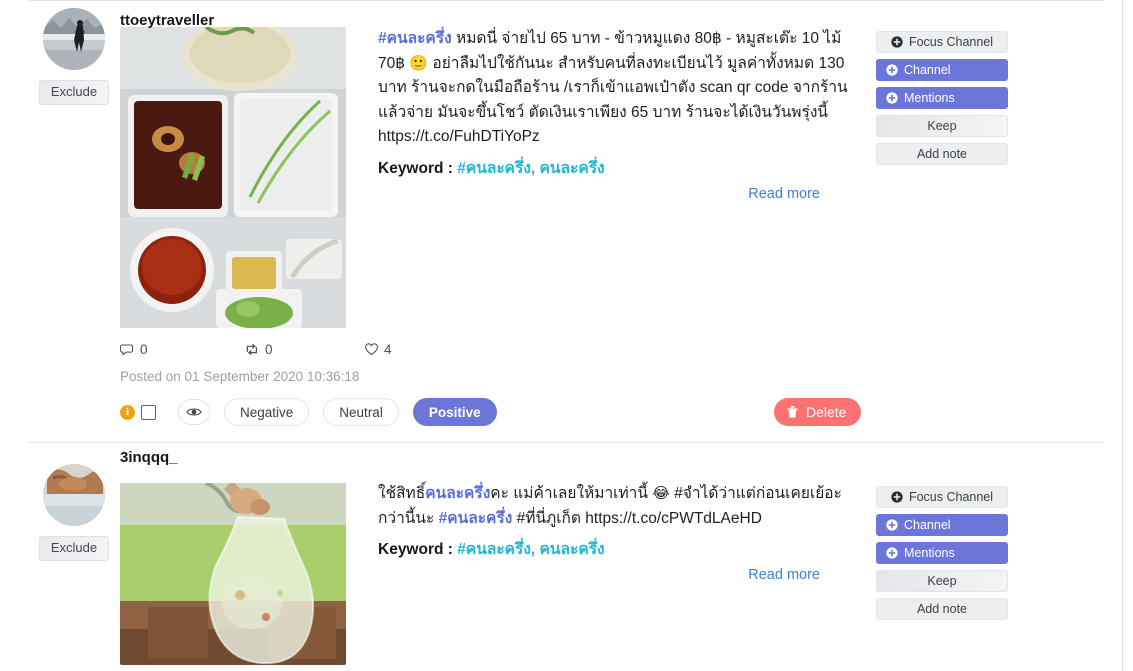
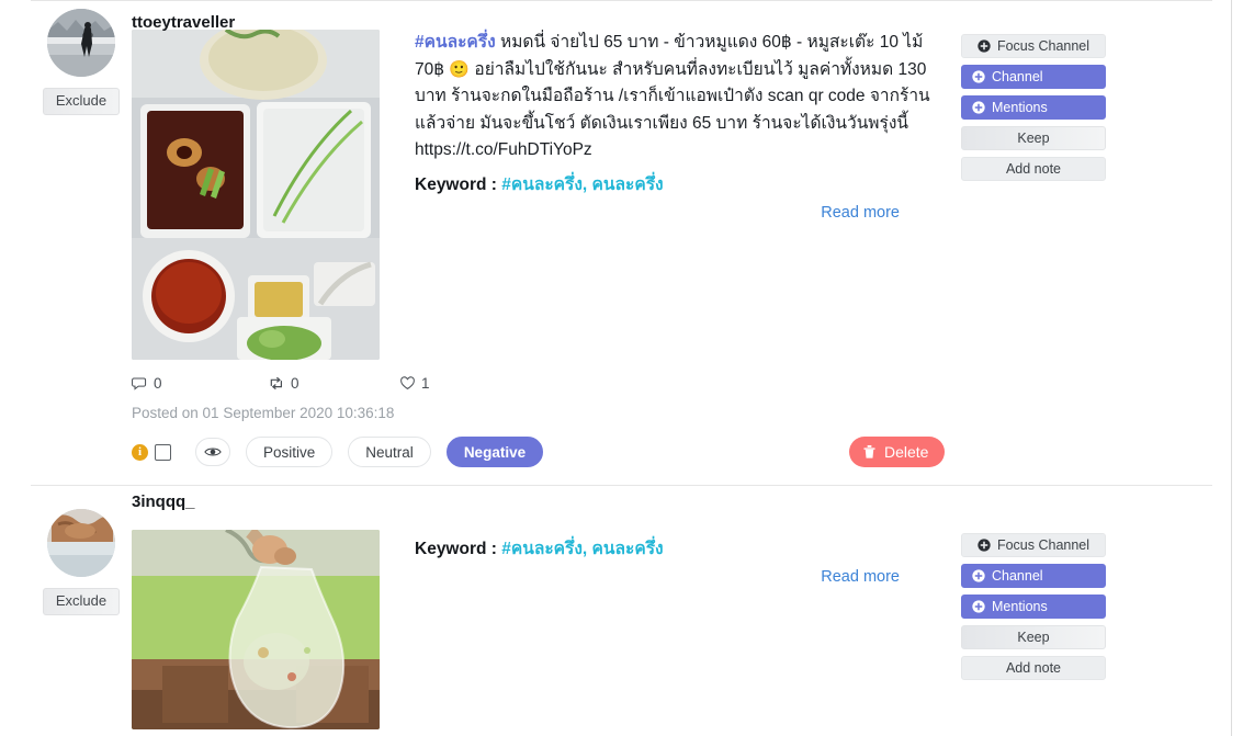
  Exclude
- #คนละครึ่ง หมดนี่ จ่ายไป 65 บาท - ข้าวหมูแดง 80฿ - หมูสะเต๊ะ 10 ไม้ 70฿ 🙂 อย่าลืมไปใช้กันนะ สำหรับคนที่ลงทะเบียนไว้ มูลค่าทั้งหมด 130 บาท ร้านจะกดในมือถือร้าน /เราก็เข้าแอพเป๋าตัง scan qr code จากร้าน แล้วจ่าย มันจะขึ้นโชว์ ตัดเงินเราเพียง 65 บาท ร้านจะได้เงินวันพรุ่งนี้ https://t.co/FuhDTiYoPz
+ #คนละครึ่ง หมดนี่ จ่ายไป 65 บาท - ข้าวหมูแดง 60฿ - หมูสะเต๊ะ 10 ไม้ 70฿ 🙂 อย่าลืมไปใช้กันนะ สำหรับคนที่ลงทะเบียนไว้ มูลค่าทั้งหมด 130 บาท ร้านจะกดในมือถือร้าน /เราก็เข้าแอพเป๋าตัง scan qr code จากร้าน แล้วจ่าย มันจะขึ้นโชว์ ตัดเงินเราเพียง 65 บาท ร้านจะได้เงินวันพรุ่งนี้ https://t.co/FuhDTiYoPz
  Keyword : #คนละครึ่ง, คนละครึ่ง
  Read more
  Focus Channel
  Channel
  Mentions
  Keep
  Add note
  0
  0
- 4
+ 1
  Posted on 01 September 2020 10:36:18
  i
- Negative
+ Positive
  Neutral
- Positive
+ Negative
  Delete
  3inqqq_
  Exclude
- ใช้สิทธิ์คนละครึ่งคะ แม่ค้าเลยให้มาเท่านี้ 😂 #จำได้ว่าแต่ก่อนเคยเย้อะกว่านี้นะ #คนละครึ่ง #ที่นี่ภูเก็ต https://t.co/cPWTdLAeHD
  Keyword : #คนละครึ่ง, คนละครึ่ง
  Read more
  Focus Channel
  Channel
  Mentions
  Keep
  Add note
  ttoeytraveller
